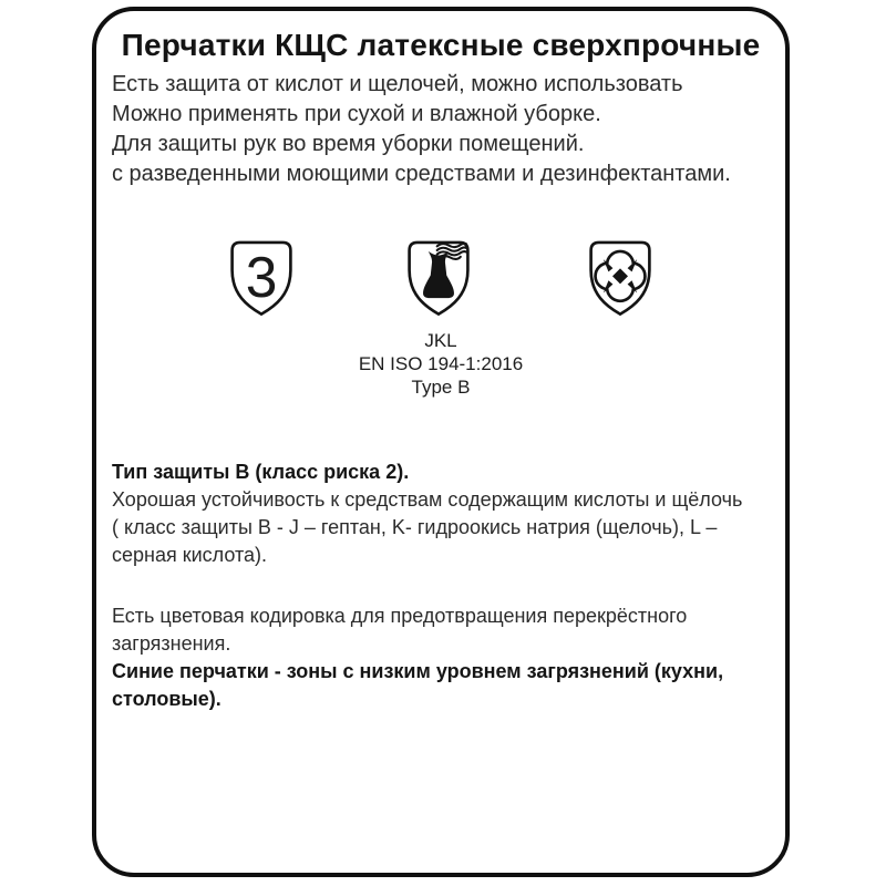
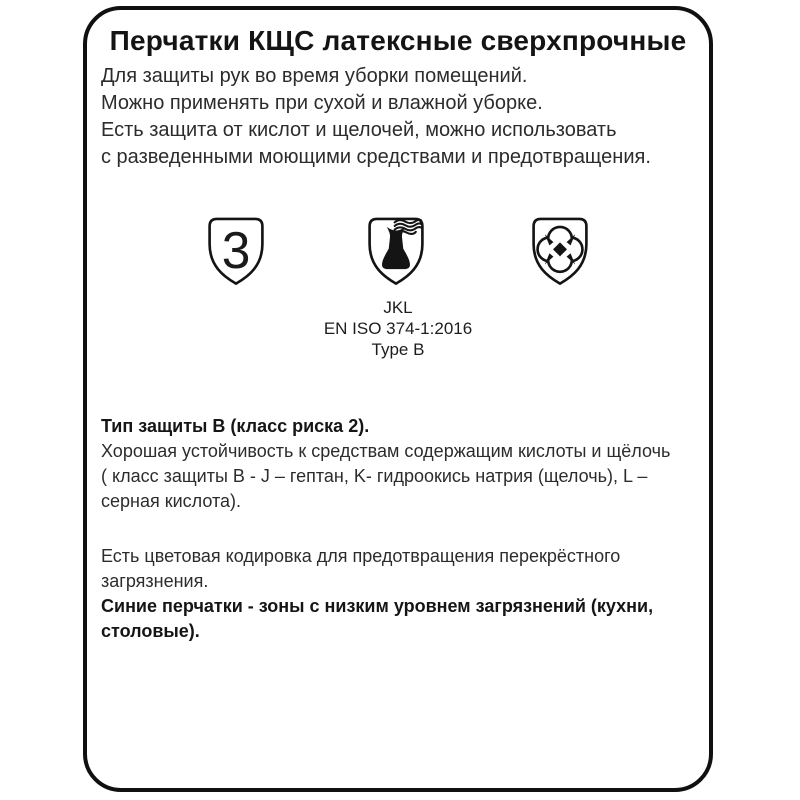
  Перчатки КЩС латексные сверхпрочные
- Есть защита от кислот и щелочей, можно использовать
+ Для защиты рук во время уборки помещений.
  Можно применять при сухой и влажной уборке.
- Для защиты рук во время уборки помещений.
+ Есть защита от кислот и щелочей, можно использовать
- с разведенными моющими средствами и дезинфектантами.
+ с разведенными моющими средствами и предотвращения.
  3
  JKL
- EN ISO 194-1:2016
+ EN ISO 374-1:2016
  Type B
  Тип защиты В (класс риска 2).
  Хорошая устойчивость к средствам содержащим кислоты и щёлочь
  ( класс защиты В - J – гептан, K- гидроокись натрия (щелочь), L –
  серная кислота).
  Есть цветовая кодировка для предотвращения перекрёстного
  загрязнения.
  Синие перчатки - зоны с низким уровнем загрязнений (кухни,
  столовые).
